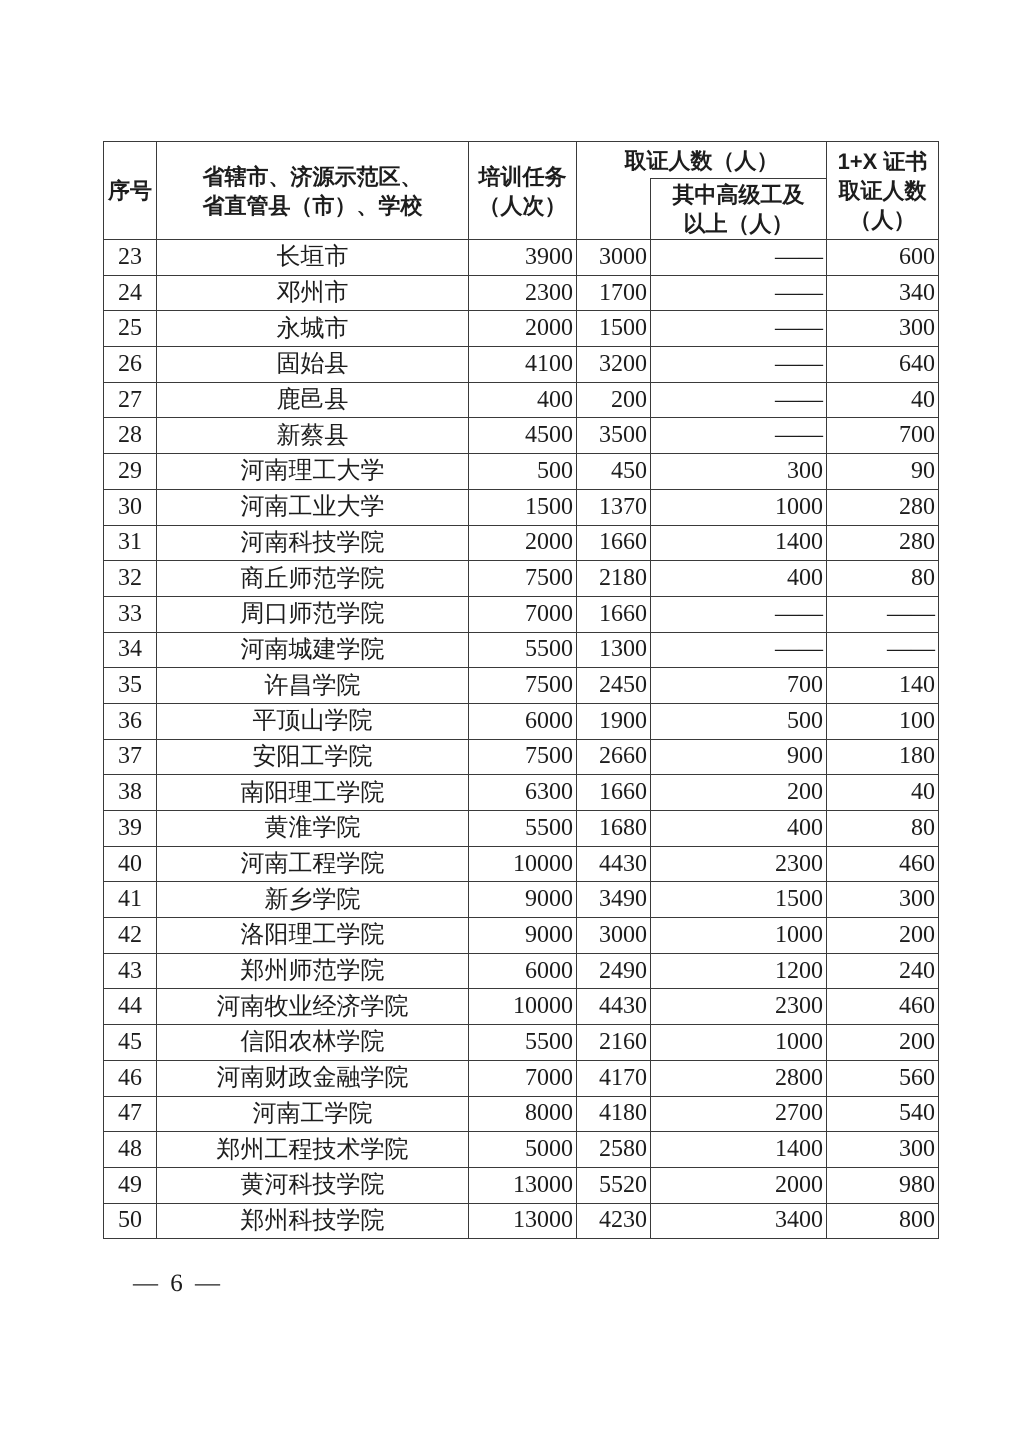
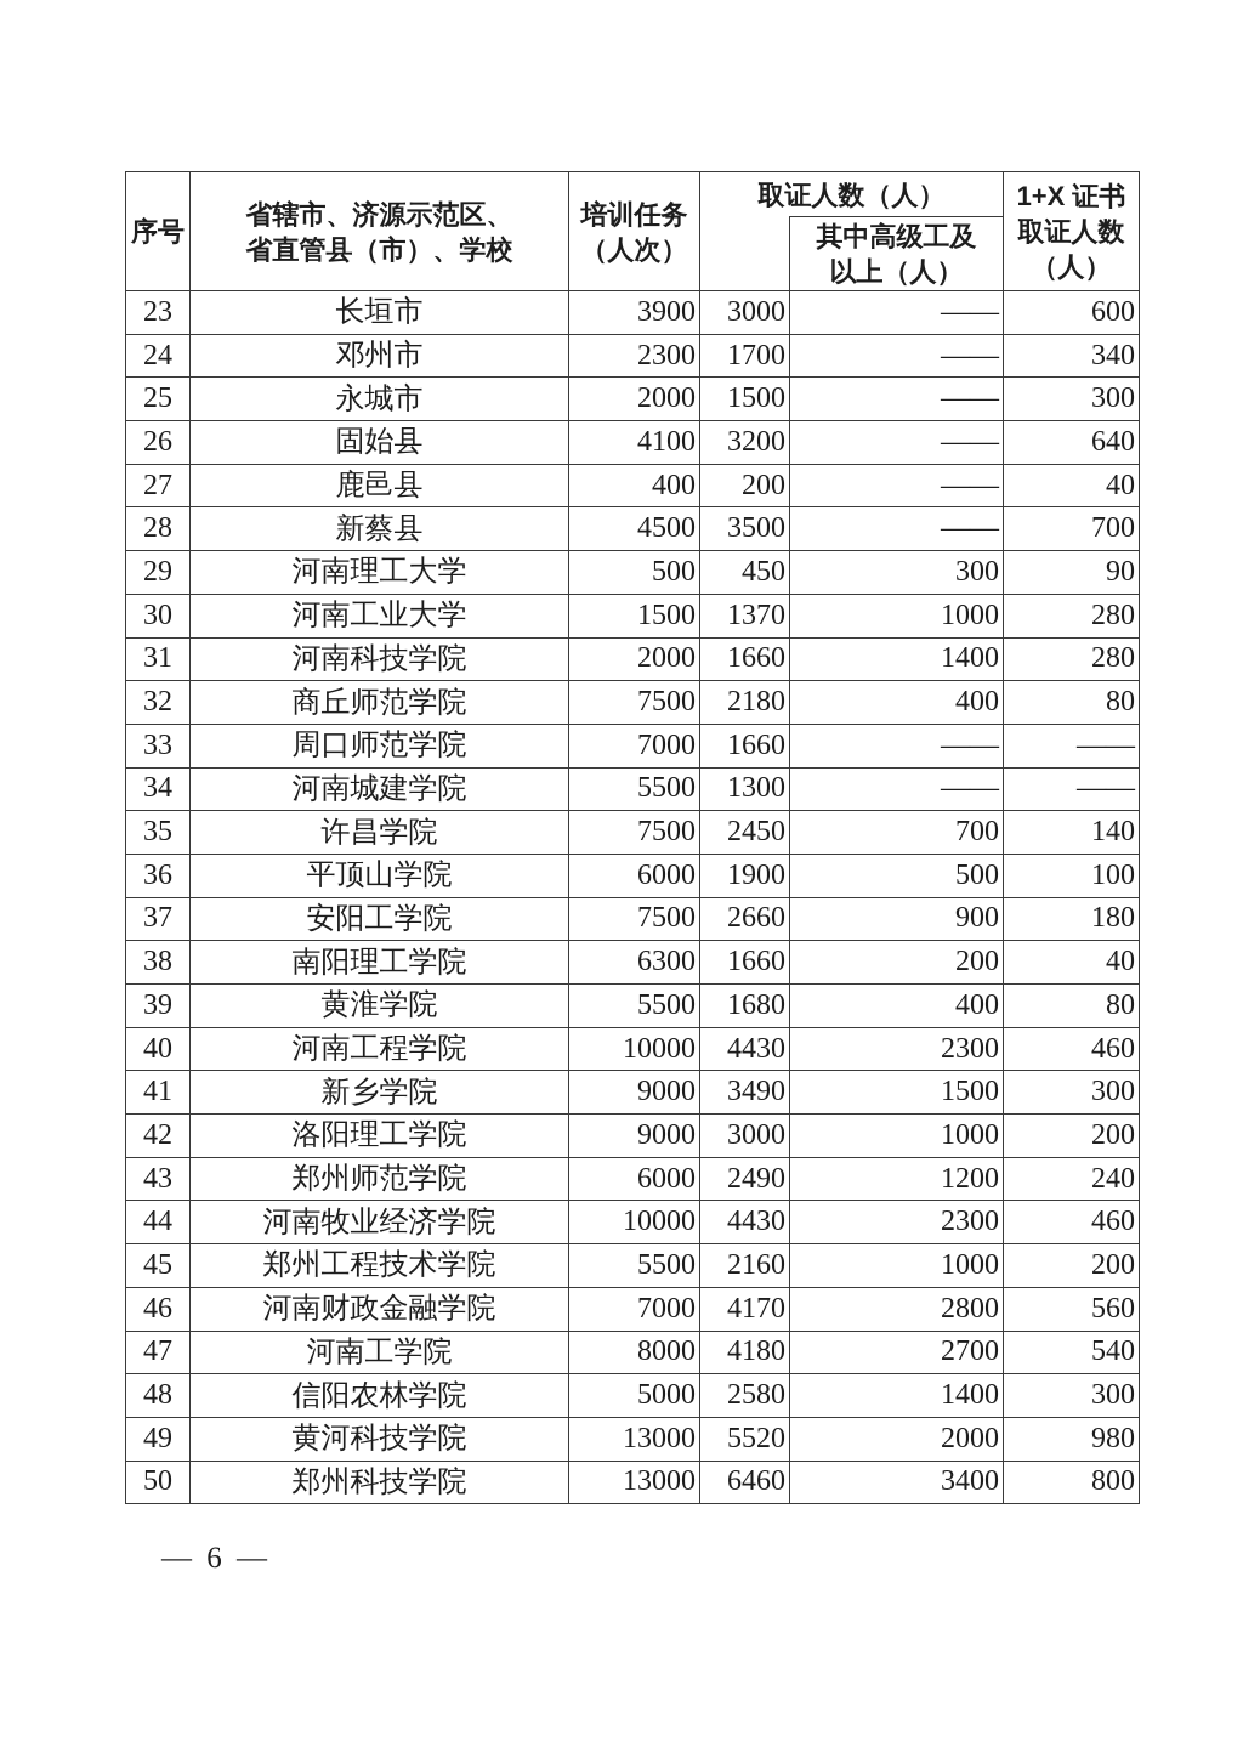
  序号	省辖市、济源示范区、 省直管县（市）、学校	培训任务 （人次）	取证人数（人）	1+X 证书 取证人数 （人）
  	其中高级工及 以上（人）
  23	长垣市	3900	3000	——	600
  24	邓州市	2300	1700	——	340
  25	永城市	2000	1500	——	300
  26	固始县	4100	3200	——	640
  27	鹿邑县	400	200	——	40
  28	新蔡县	4500	3500	——	700
  29	河南理工大学	500	450	300	90
  30	河南工业大学	1500	1370	1000	280
  31	河南科技学院	2000	1660	1400	280
  32	商丘师范学院	7500	2180	400	80
  33	周口师范学院	7000	1660	——	——
  34	河南城建学院	5500	1300	——	——
  35	许昌学院	7500	2450	700	140
  36	平顶山学院	6000	1900	500	100
  37	安阳工学院	7500	2660	900	180
  38	南阳理工学院	6300	1660	200	40
  39	黄淮学院	5500	1680	400	80
  40	河南工程学院	10000	4430	2300	460
  41	新乡学院	9000	3490	1500	300
  42	洛阳理工学院	9000	3000	1000	200
  43	郑州师范学院	6000	2490	1200	240
  44	河南牧业经济学院	10000	4430	2300	460
- 45	信阳农林学院	5500	2160	1000	200
+ 45	郑州工程技术学院	5500	2160	1000	200
  46	河南财政金融学院	7000	4170	2800	560
  47	河南工学院	8000	4180	2700	540
- 48	郑州工程技术学院	5000	2580	1400	300
+ 48	信阳农林学院	5000	2580	1400	300
  49	黄河科技学院	13000	5520	2000	980
- 50	郑州科技学院	13000	4230	3400	800
+ 50	郑州科技学院	13000	6460	3400	800
  — 6 —
